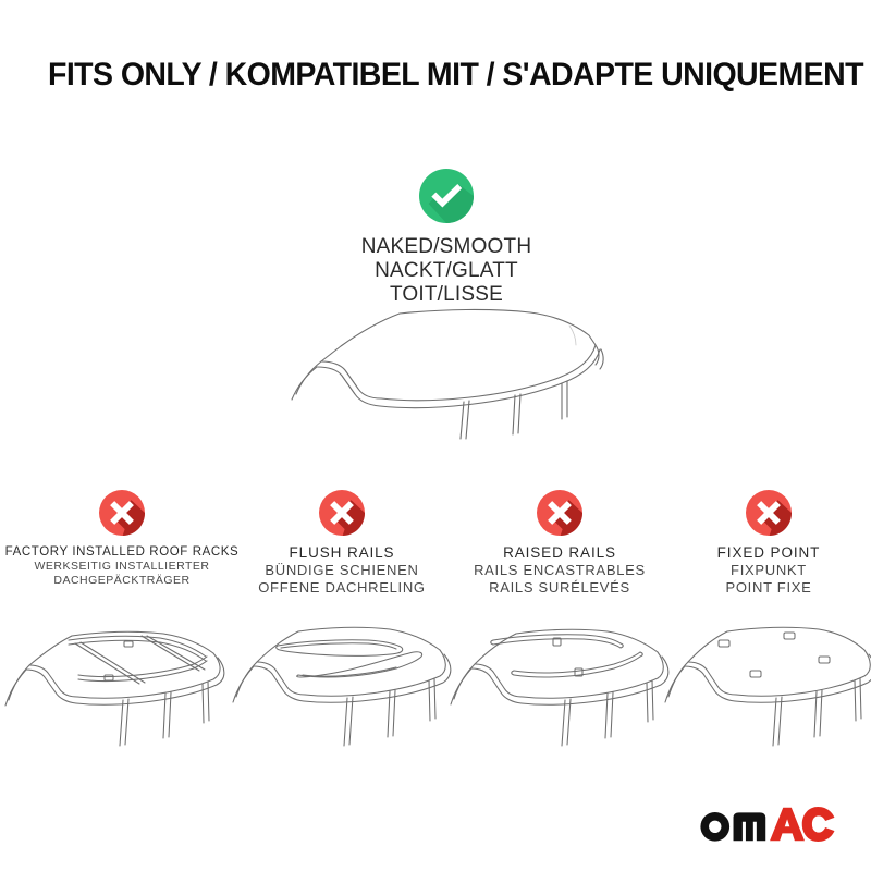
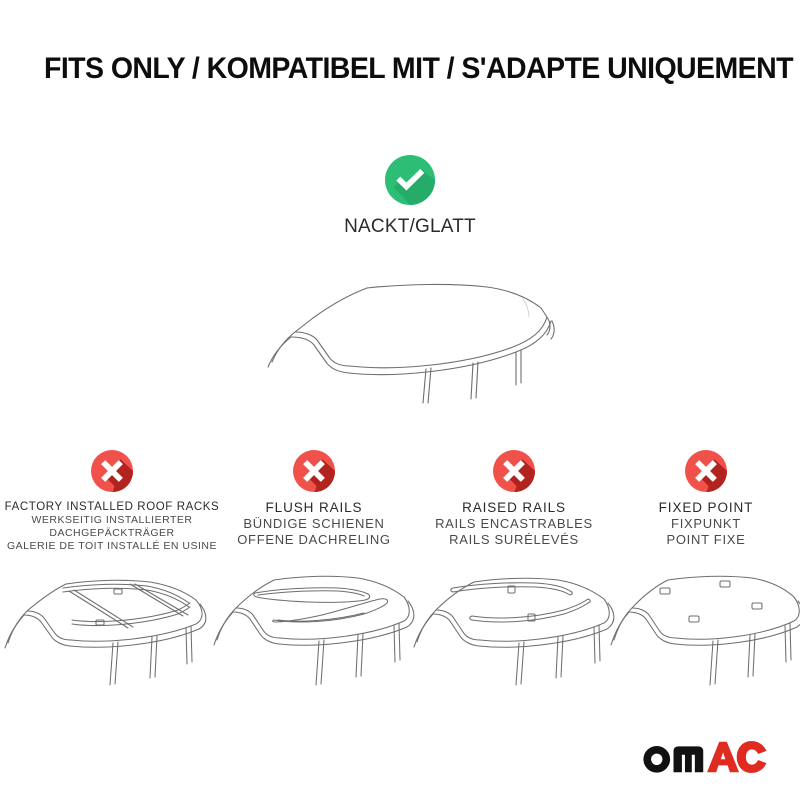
  FITS ONLY / KOMPATIBEL MIT / S'ADAPTE UNIQUEMENT
- NAKED/SMOOTH
  NACKT/GLATT
- TOIT/LISSE
  FACTORY INSTALLED ROOF RACKS
  WERKSEITIG INSTALLIERTER
  DACHGEPÄCKTRÄGER
+ GALERIE DE TOIT INSTALLÉ EN USINE
  FLUSH RAILS
  BÜNDIGE SCHIENEN
  OFFENE DACHRELING
  RAISED RAILS
  RAILS ENCASTRABLES
  RAILS SURÉLEVÉS
  FIXED POINT
  FIXPUNKT
  POINT FIXE
